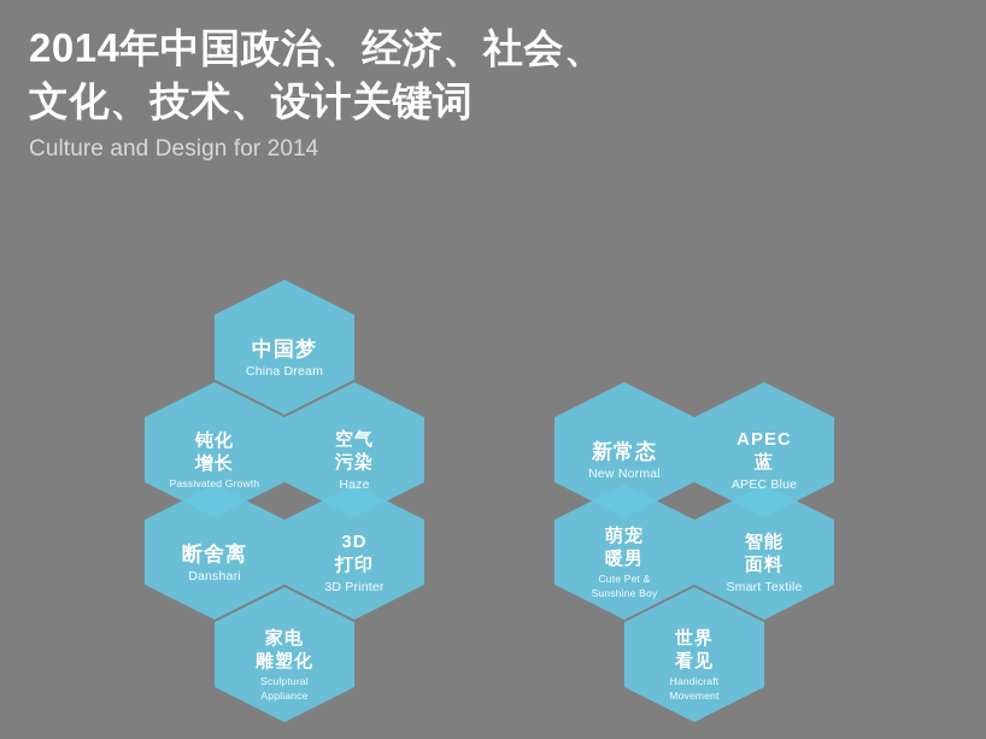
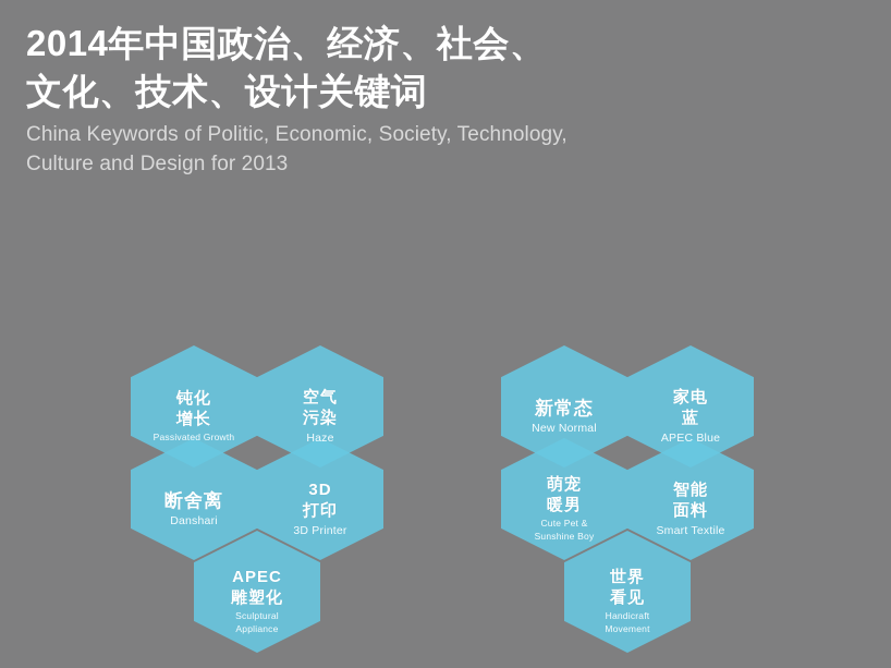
  2014年中国政治、经济、社会、
  文化、技术、设计关键词
+ China Keywords of Politic, Economic, Society, Technology,
- Culture and Design for 2014
+ Culture and Design for 2013
- 中国梦
- China Dream
  钝化
  增长
  Passivated Growth
  空气
  污染
  Haze
  断舍离
  Danshari
  3D
  打印
  3D Printer
- 家电
+ APEC
  雕塑化
  Sculptural
  Appliance
  新常态
  New Normal
- APEC
+ 家电
  蓝
  APEC Blue
  萌宠
  暖男
  Cute Pet &
  Sunshine Boy
  智能
  面料
  Smart Textile
  世界
  看见
  Handicraft
  Movement
